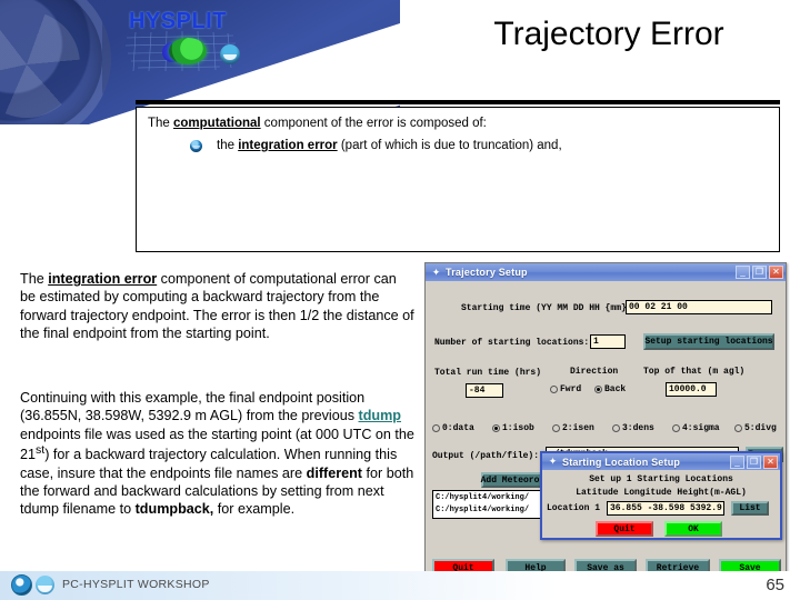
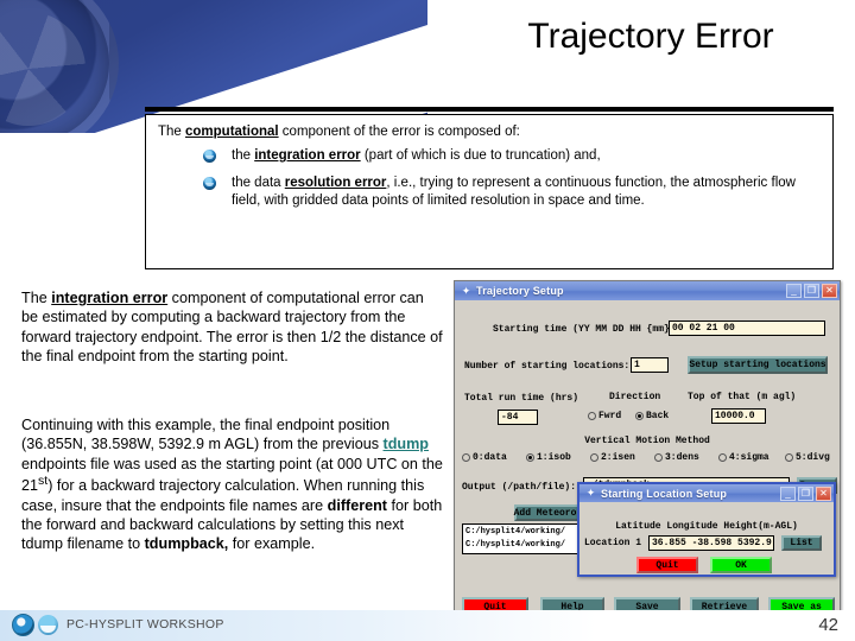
- HYSPLIT
  Trajectory Error
  The computational component of the error is composed of:
  the integration error (part of which is due to truncation) and,
+ the data resolution error, i.e., trying to represent a continuous function, the atmospheric flow field, with gridded data points of limited resolution in space and time.
  The integration error component of computational error can be estimated by computing a backward trajectory from the forward trajectory endpoint. The error is then 1/2 the distance of the final endpoint from the starting point.
- Continuing with this example, the final endpoint position (36.855N, 38.598W, 5392.9 m AGL) from the previous tdump endpoints file was used as the starting point (at 000 UTC on the 21st) for a backward trajectory calculation. When running this case, insure that the endpoints file names are different for both the forward and backward calculations by setting from next tdump filename to tdumpback, for example.
+ Continuing with this example, the final endpoint position (36.855N, 38.598W, 5392.9 m AGL) from the previous tdump endpoints file was used as the starting point (at 000 UTC on the 21st) for a backward trajectory calculation. When running this case, insure that the endpoints file names are different for both the forward and backward calculations by setting this next tdump filename to tdumpback, for example.
  ✦
  Trajectory Setup
  _
  ❐
  ✕
  Starting time (YY MM DD HH {mm}
  00 02 21 00
  Number of starting locations:
  1
  Setup starting locations
  Total run time (hrs)
  -84
  Direction
  Fwrd
  Back
  Top of that (m agl)
  10000.0
+ Vertical Motion Method
  0:data
  1:isob
  2:isen
  3:dens
  4:sigma
  5:divg
  Output (/path/file):
  C:/hysplit4/working/
  C:/hysplit4/working/
  Quit
  Help
- Save as
+ Save
  Retrieve
- Save
+ Save as
  ✦
  Starting Location Setup
  _
  ❐
  ✕
- Set up 1 Starting Locations
  Latitude Longitude Height(m-AGL)
  Location 1
  36.855 -38.598 5392.9
  List
  Quit
  OK
  PC-HYSPLIT WORKSHOP
- 65
+ 42
